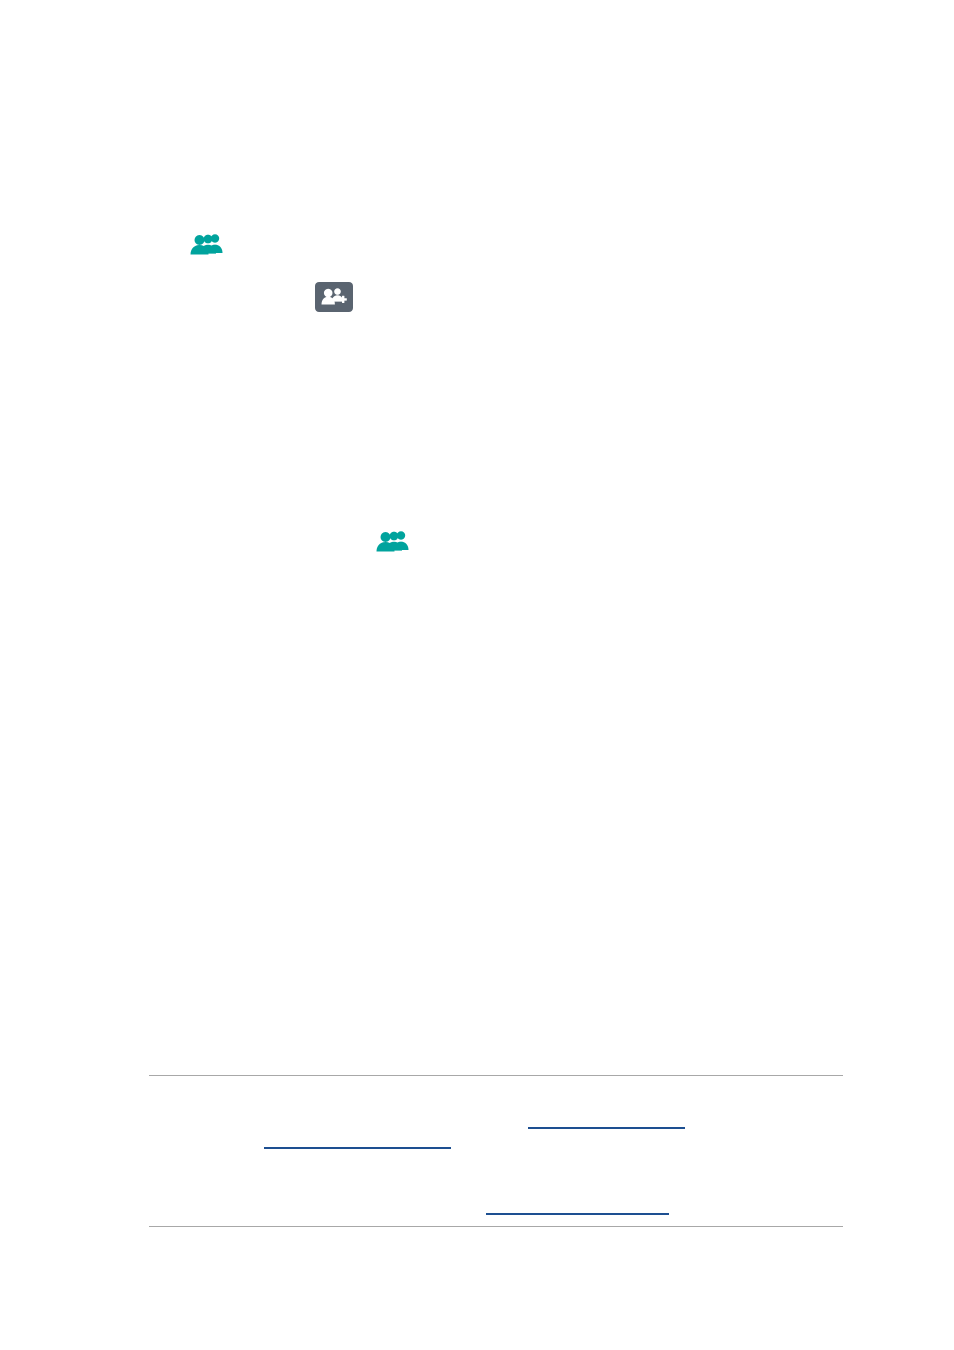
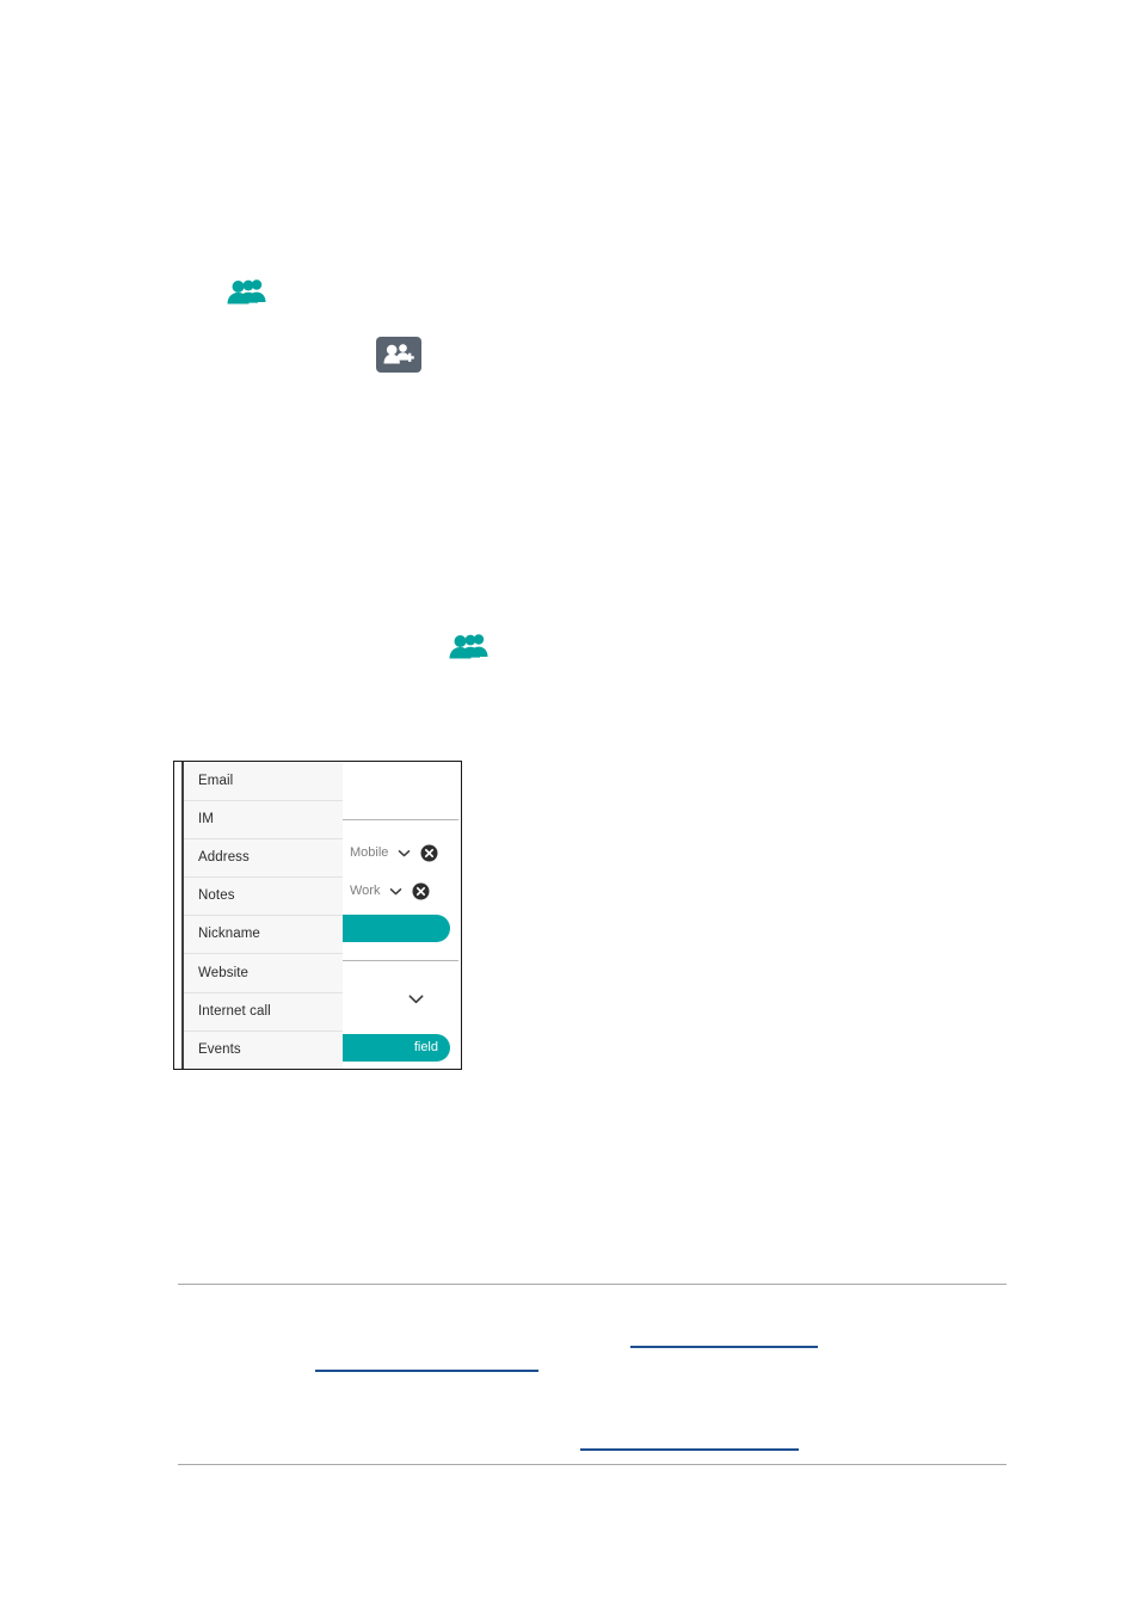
+ Mobile
+ Work
+ field
+ Email
+ IM
+ Address
+ Notes
+ Nickname
+ Website
+ Internet call
+ Events
